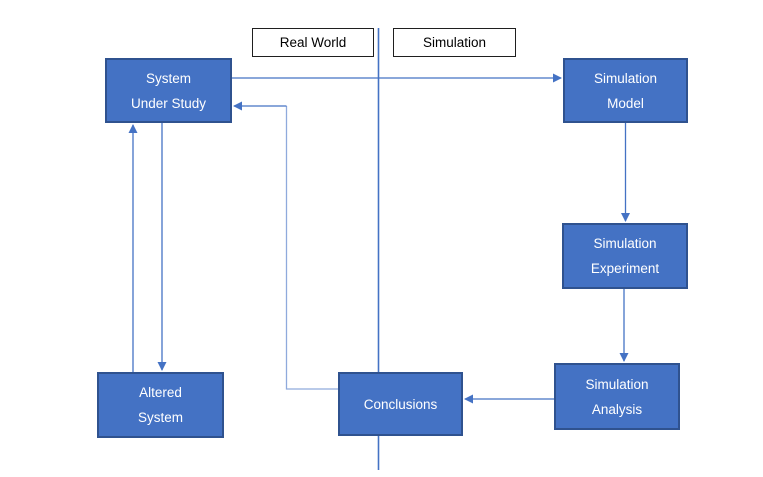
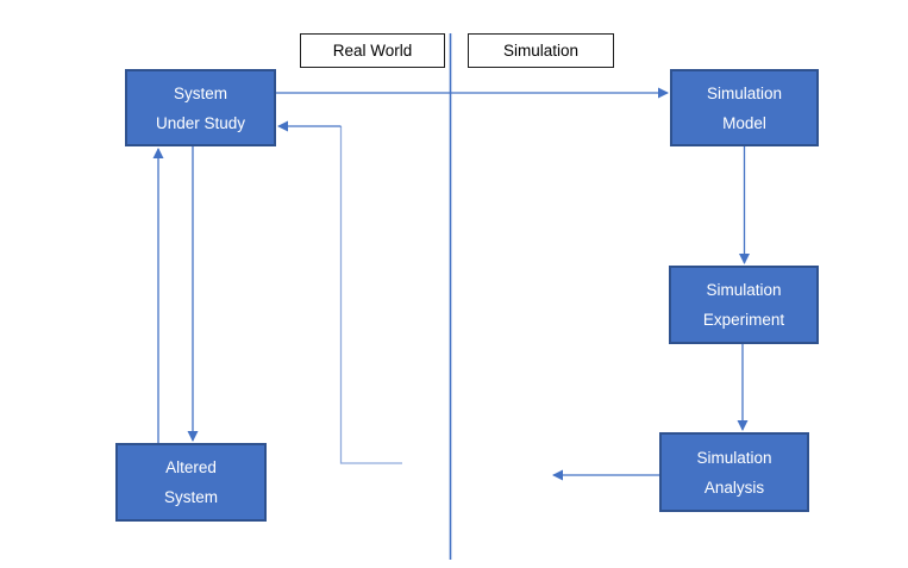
  Real World
  Simulation
  System
  Under Study
  Simulation
  Model
  Simulation
  Experiment
  Simulation
  Analysis
- Conclusions
  Altered
  System
